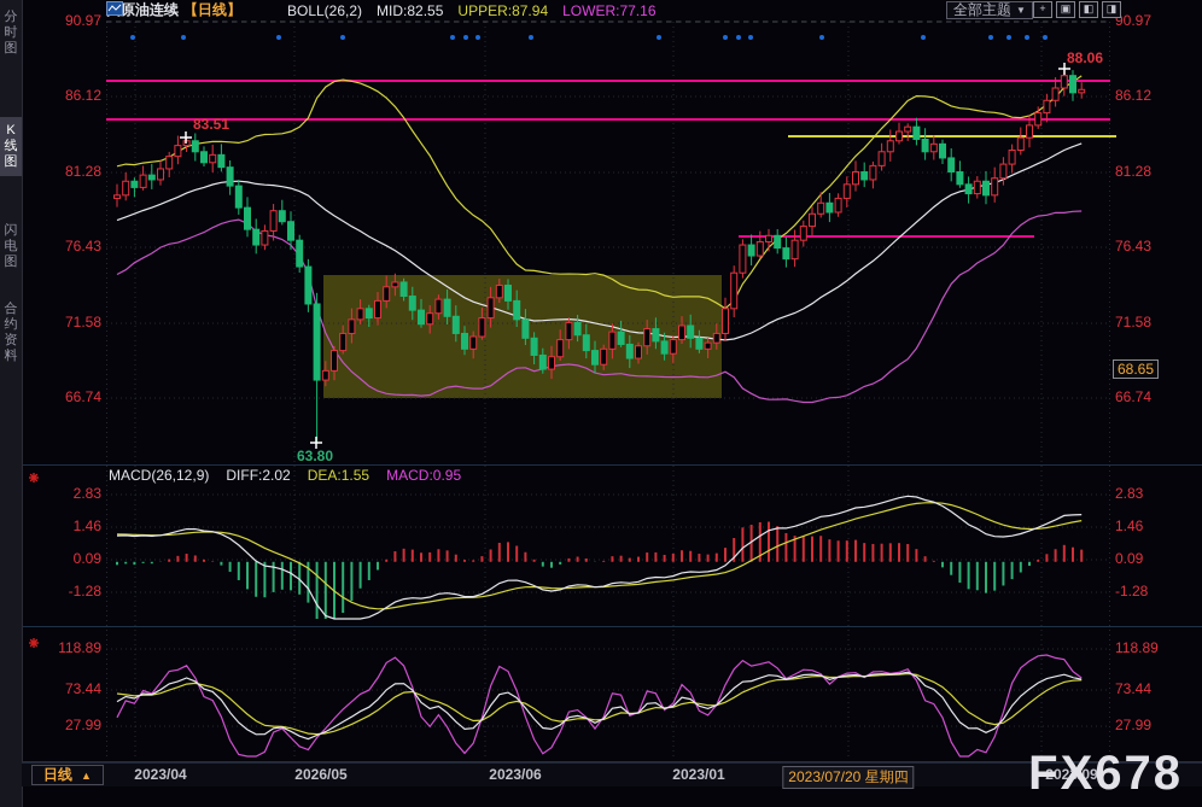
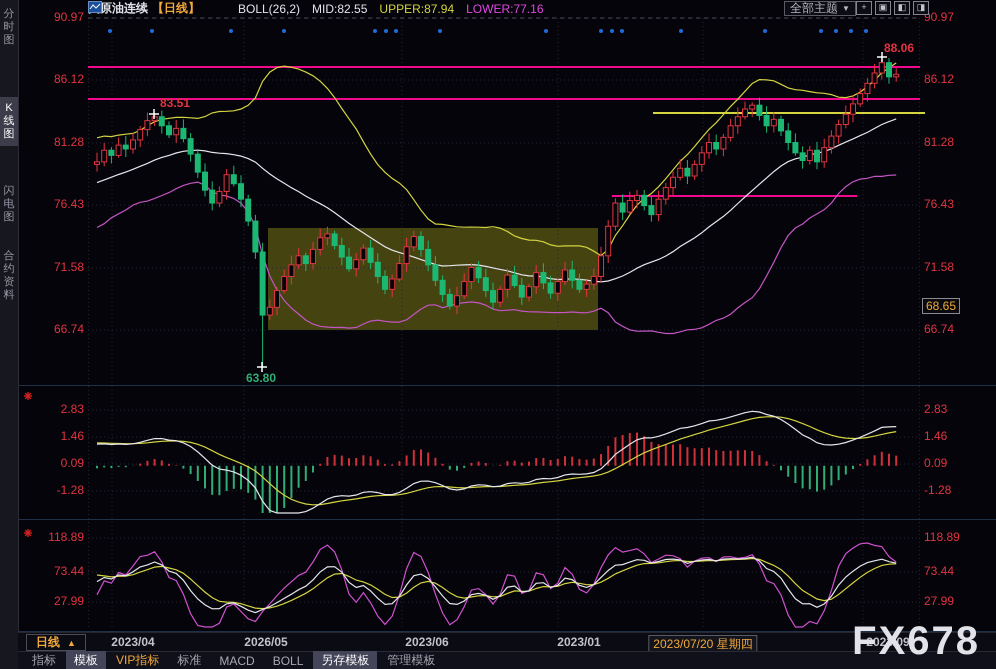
  分
  时
  图
  K
  线
  图
  闪
  电
  图
  合
  约
  资
  料
  原油连续
  【日线】
  BOLL(26,2)
  MID:82.55
  UPPER:87.94
  LOWER:77.16
  全部主题
  ▼
  +
  ▣
  ◧
  ◨
  90.97
  90.97
  86.12
  86.12
  81.28
  81.28
  76.43
  76.43
  71.58
  71.58
  66.74
  66.74
  2.83
  2.83
  1.46
  1.46
  0.09
  0.09
  -1.28
  -1.28
  118.89
  118.89
  73.44
  73.44
  27.99
  27.99
- MACD(26,12,9)
- DIFF:2.02
- DEA:1.55
- MACD:0.95
  83.51
  88.06
  63.80
  68.65
  日线
  ▲
  2023/04
  2026/05
  2023/06
  2023/01
  2023/07/20 星期四
  2023/09
+ 指标
+ 模板
+ VIP指标
+ 标准
+ MACD
+ BOLL
+ 另存模板
+ 管理模板
  FX678
